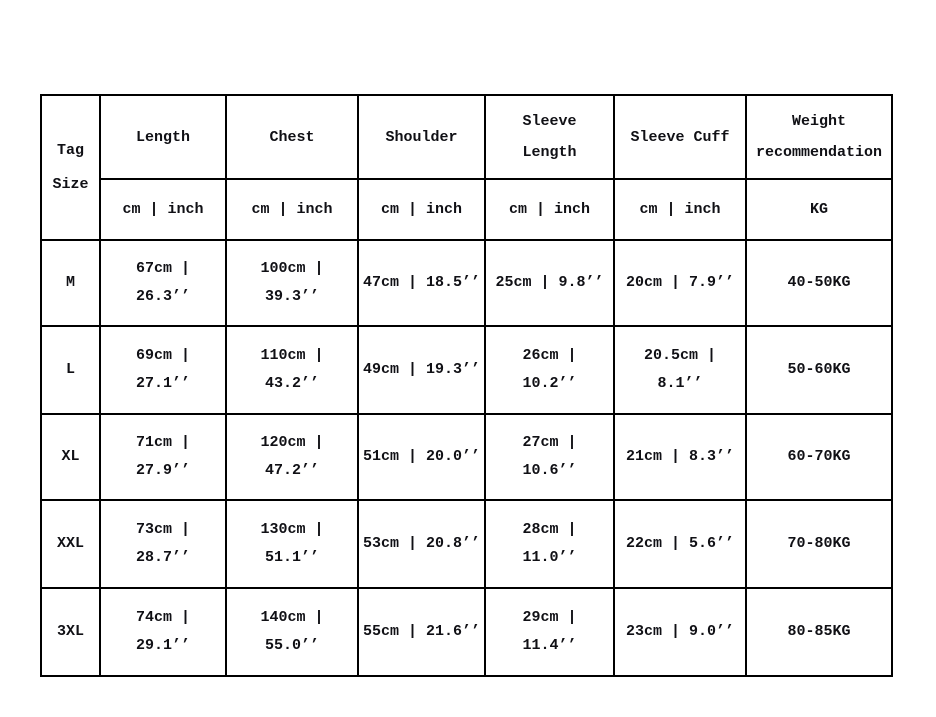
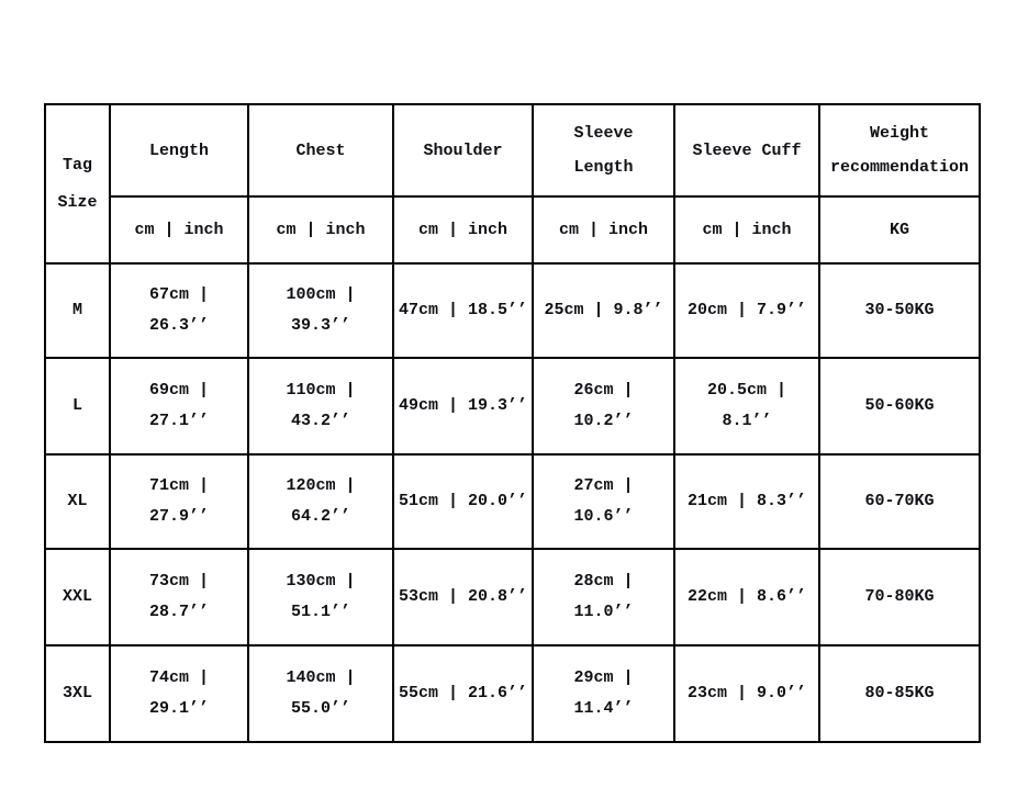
  Tag Size	Length	Chest	Shoulder	Sleeve Length	Sleeve Cuff	Weight recommendation
  cm | inch	cm | inch	cm | inch	cm | inch	cm | inch	KG
- M	67cm | 26.3’’	100cm | 39.3’’	47cm | 18.5’’	25cm | 9.8’’	20cm | 7.9’’	40-50KG
+ M	67cm | 26.3’’	100cm | 39.3’’	47cm | 18.5’’	25cm | 9.8’’	20cm | 7.9’’	30-50KG
  L	69cm | 27.1’’	110cm | 43.2’’	49cm | 19.3’’	26cm | 10.2’’	20.5cm | 8.1’’	50-60KG
- XL	71cm | 27.9’’	120cm | 47.2’’	51cm | 20.0’’	27cm | 10.6’’	21cm | 8.3’’	60-70KG
+ XL	71cm | 27.9’’	120cm | 64.2’’	51cm | 20.0’’	27cm | 10.6’’	21cm | 8.3’’	60-70KG
- XXL	73cm | 28.7’’	130cm | 51.1’’	53cm | 20.8’’	28cm | 11.0’’	22cm | 5.6’’	70-80KG
+ XXL	73cm | 28.7’’	130cm | 51.1’’	53cm | 20.8’’	28cm | 11.0’’	22cm | 8.6’’	70-80KG
  3XL	74cm | 29.1’’	140cm | 55.0’’	55cm | 21.6’’	29cm | 11.4’’	23cm | 9.0’’	80-85KG
